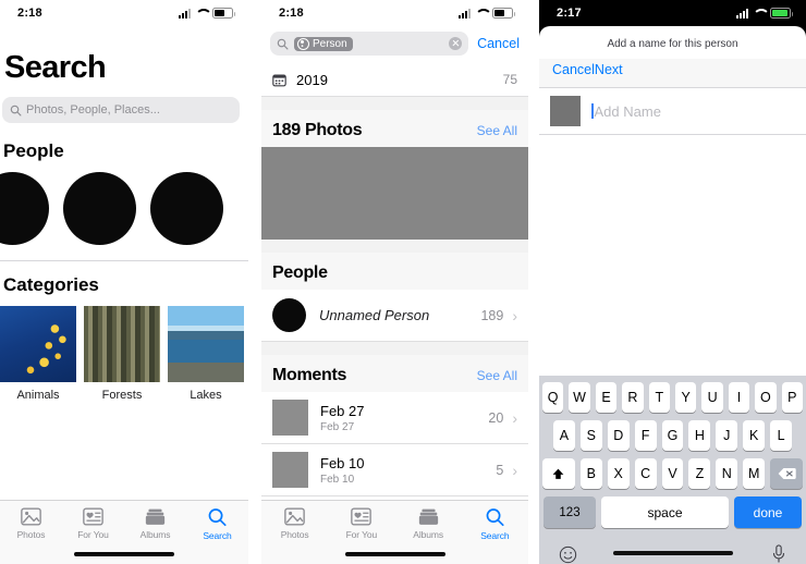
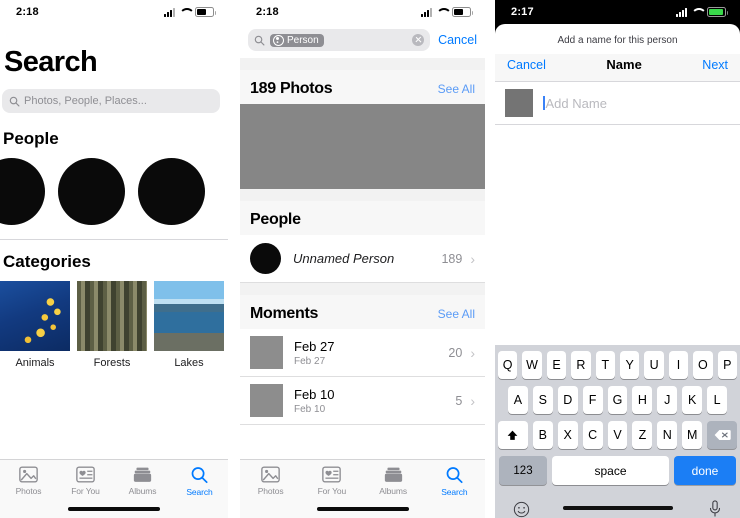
  2:18
  Search
  Photos, People, Places...
  People
  Categories
  Animals
  Forests
  Lakes
  Photos
  For You
  Albums
  Search
  2:18
  Person
  Cancel
- 2019
- 75
  189 Photos
  See All
  People
  Unnamed Person
  189
  ›
  Moments
  See All
  Feb 27
  Feb 27
  20
  ›
  Feb 10
  Feb 10
  5
  ›
  Photos
  For You
  Albums
  Search
  2:17
  Add a name for this person
  Cancel
+ Name
  Next
  Add Name
  Q
  W
  E
  R
  T
  Y
  U
  I
  O
  P
  A
  S
  D
  F
  G
  H
  J
  K
  L
  B
  X
  C
  V
  Z
  N
  M
  123
  space
  done
